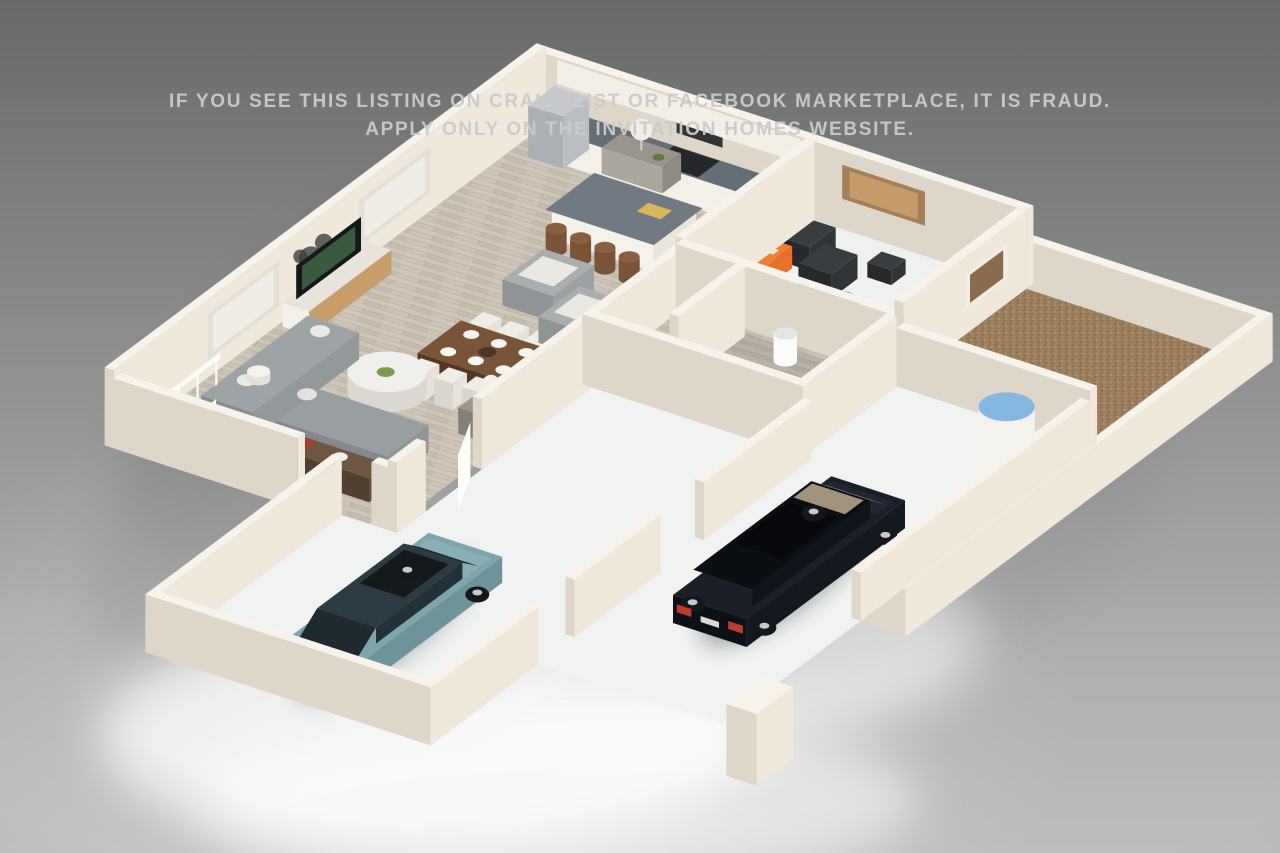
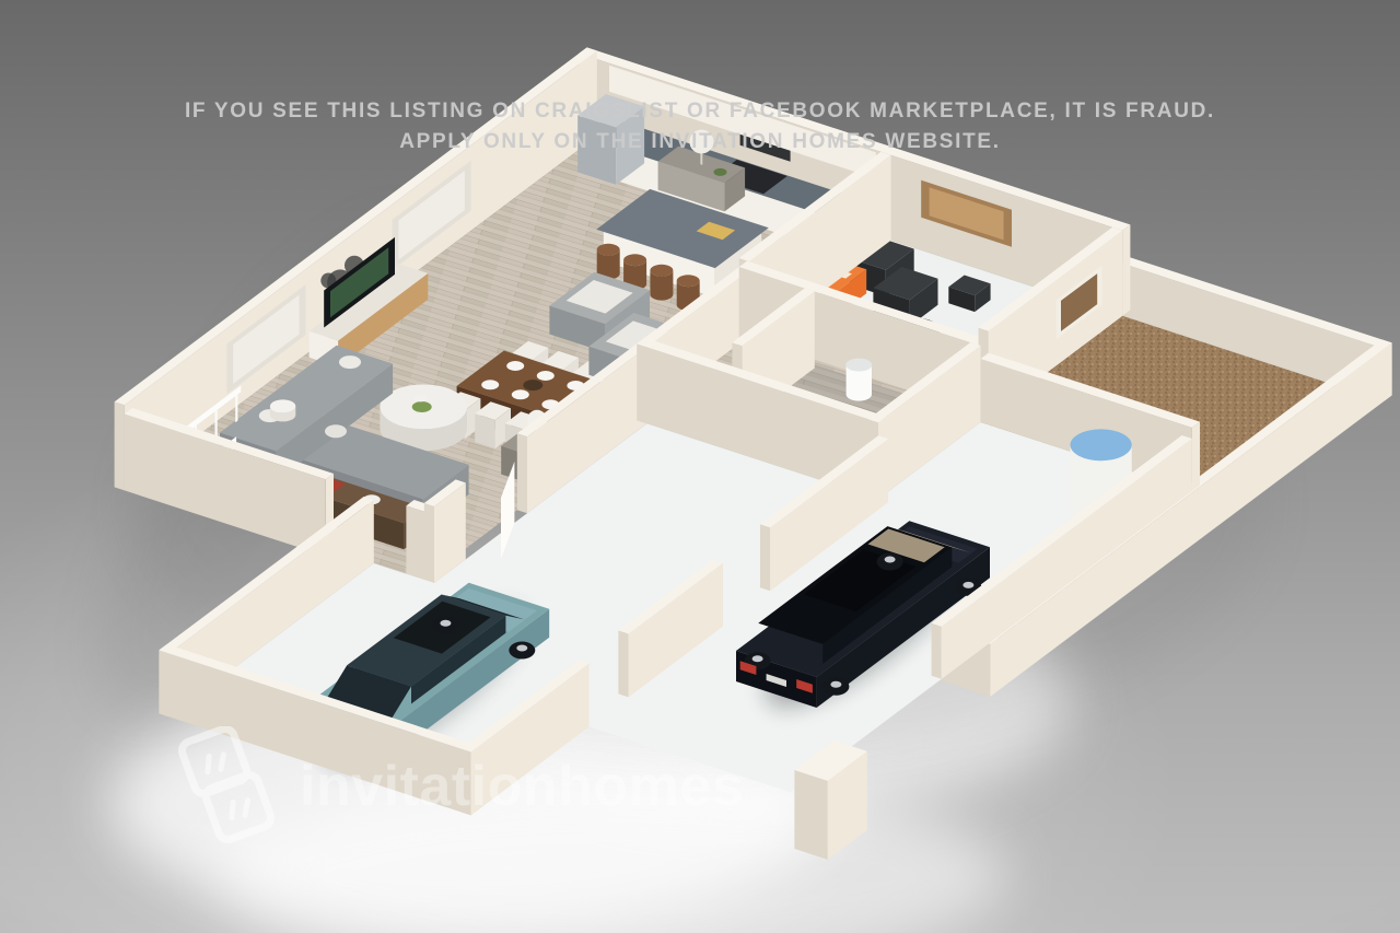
  IF YOU SEE THIS LISTING ON CRAIGSLIST OR FACEBOOK MARKETPLACE, IT IS FRAUD.
  APPLY ONLY ON THE INVITATION HOMES WEBSITE.
+ invitationhomes
